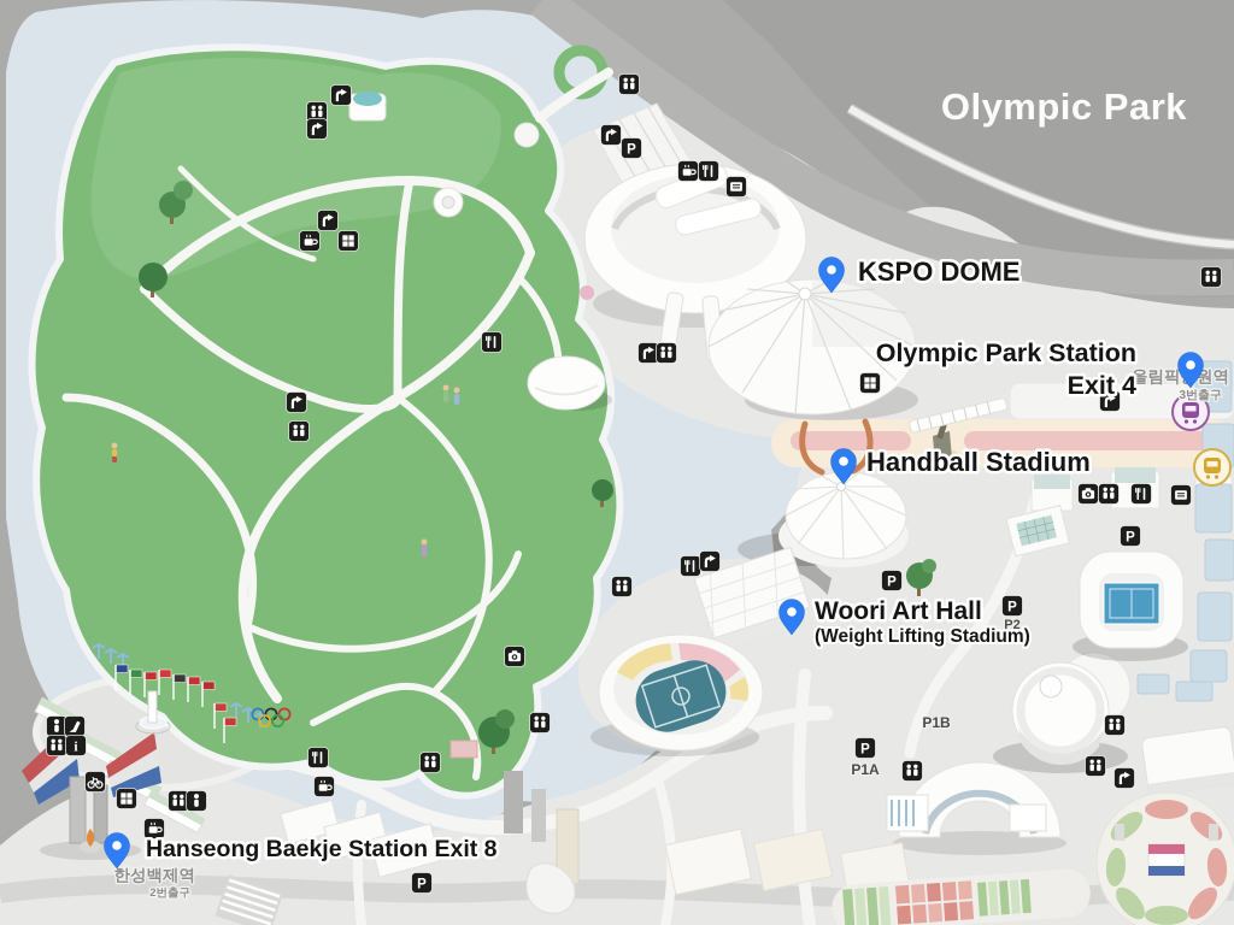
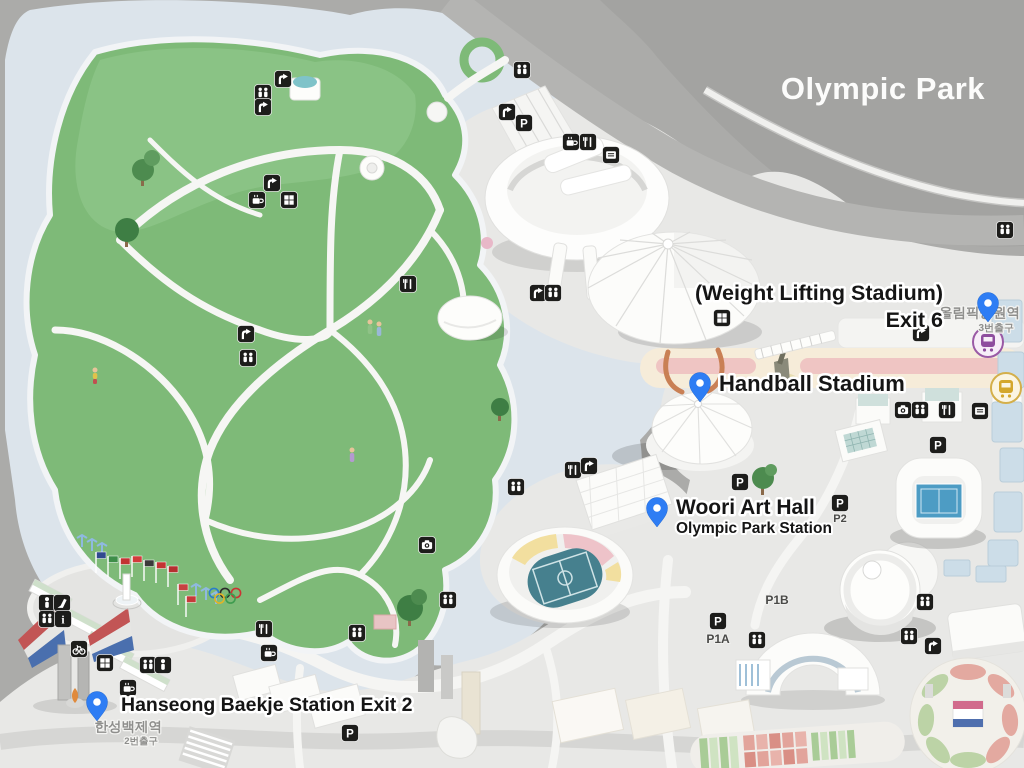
  P
  P
  P
  P
  P
  P
  i
  P2
  P1B
  P1A
  올림픽원역
  3번출구
  한성백제역
  2번출구
- KSPO DOME
- Olympic Park Station
+ (Weight Lifting Stadium)
- Exit 4
+ Exit 6
  Handball Stadium
  Woori Art Hall
- (Weight Lifting Stadium)
+ Olympic Park Station
- Hanseong Baekje Station Exit 8
+ Hanseong Baekje Station Exit 2
  Olympic Park
